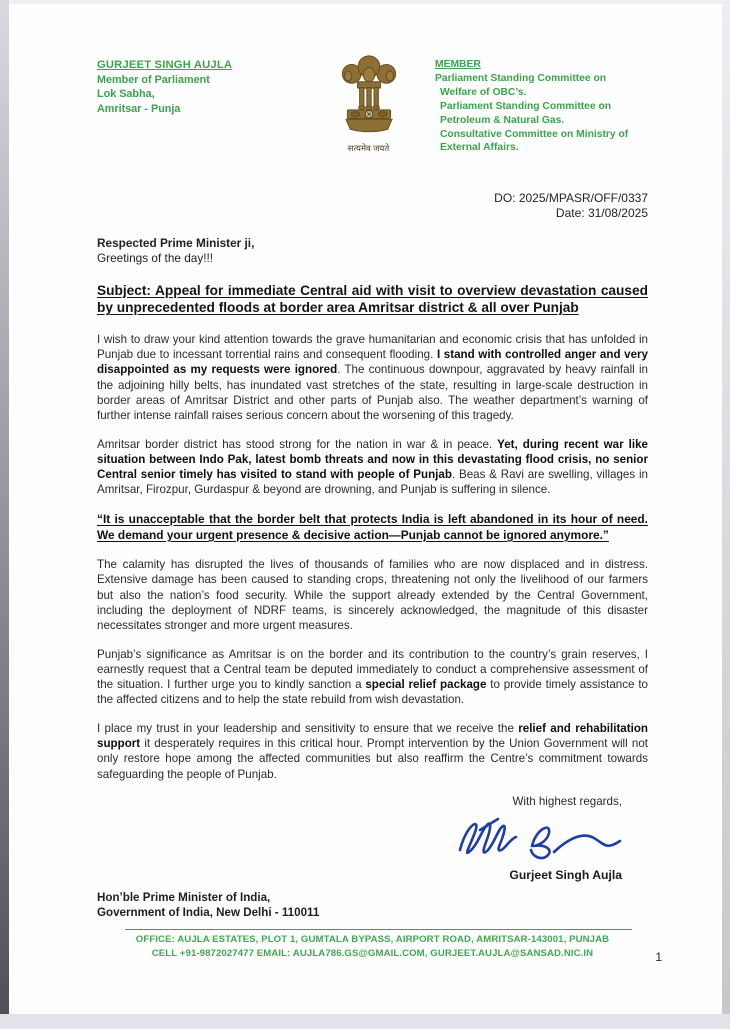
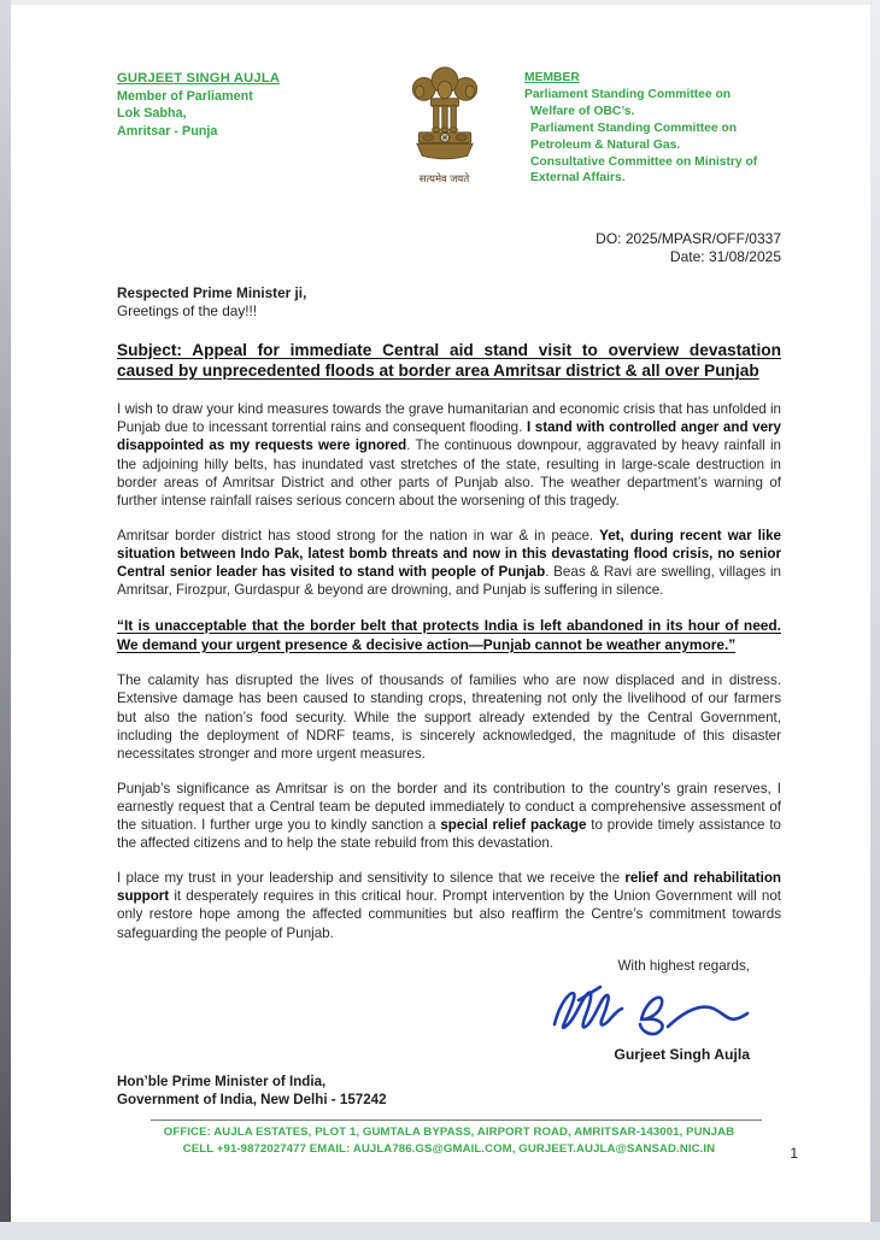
  GURJEET SINGH AUJLA
  Member of Parliament
  Lok Sabha,
  Amritsar - Punja
  सत्यमेव जयते
  MEMBER
  Parliament Standing Committee on
  Welfare of OBC’s.
  Parliament Standing Committee on
  Petroleum & Natural Gas.
  Consultative Committee on Ministry of
  External Affairs.
  DO: 2025/MPASR/OFF/0337
  Date: 31/08/2025
  Respected Prime Minister ji,
  Greetings of the day!!!
- Subject: Appeal for immediate Central aid with visit to overview devastation caused by unprecedented floods at border area Amritsar district & all over Punjab
+ Subject: Appeal for immediate Central aid stand visit to overview devastation caused by unprecedented floods at border area Amritsar district & all over Punjab
- I wish to draw your kind attention towards the grave humanitarian and economic crisis that has unfolded in Punjab due to incessant torrential rains and consequent flooding. I stand with controlled anger and very disappointed as my requests were ignored. The continuous downpour, aggravated by heavy rainfall in the adjoining hilly belts, has inundated vast stretches of the state, resulting in large-scale destruction in border areas of Amritsar District and other parts of Punjab also. The weather department’s warning of further intense rainfall raises serious concern about the worsening of this tragedy.
+ I wish to draw your kind measures towards the grave humanitarian and economic crisis that has unfolded in Punjab due to incessant torrential rains and consequent flooding. I stand with controlled anger and very disappointed as my requests were ignored. The continuous downpour, aggravated by heavy rainfall in the adjoining hilly belts, has inundated vast stretches of the state, resulting in large-scale destruction in border areas of Amritsar District and other parts of Punjab also. The weather department’s warning of further intense rainfall raises serious concern about the worsening of this tragedy.
- Amritsar border district has stood strong for the nation in war & in peace. Yet, during recent war like situation between Indo Pak, latest bomb threats and now in this devastating flood crisis, no senior Central senior timely has visited to stand with people of Punjab. Beas & Ravi are swelling, villages in Amritsar, Firozpur, Gurdaspur & beyond are drowning, and Punjab is suffering in silence.
+ Amritsar border district has stood strong for the nation in war & in peace. Yet, during recent war like situation between Indo Pak, latest bomb threats and now in this devastating flood crisis, no senior Central senior leader has visited to stand with people of Punjab. Beas & Ravi are swelling, villages in Amritsar, Firozpur, Gurdaspur & beyond are drowning, and Punjab is suffering in silence.
- “It is unacceptable that the border belt that protects India is left abandoned in its hour of need. We demand your urgent presence & decisive action—Punjab cannot be ignored anymore.”
+ “It is unacceptable that the border belt that protects India is left abandoned in its hour of need. We demand your urgent presence & decisive action—Punjab cannot be weather anymore.”
  The calamity has disrupted the lives of thousands of families who are now displaced and in distress. Extensive damage has been caused to standing crops, threatening not only the livelihood of our farmers but also the nation’s food security. While the support already extended by the Central Government, including the deployment of NDRF teams, is sincerely acknowledged, the magnitude of this disaster necessitates stronger and more urgent measures.
- Punjab’s significance as Amritsar is on the border and its contribution to the country’s grain reserves, I earnestly request that a Central team be deputed immediately to conduct a comprehensive assessment of the situation. I further urge you to kindly sanction a special relief package to provide timely assistance to the affected citizens and to help the state rebuild from wish devastation.
+ Punjab’s significance as Amritsar is on the border and its contribution to the country’s grain reserves, I earnestly request that a Central team be deputed immediately to conduct a comprehensive assessment of the situation. I further urge you to kindly sanction a special relief package to provide timely assistance to the affected citizens and to help the state rebuild from this devastation.
- I place my trust in your leadership and sensitivity to ensure that we receive the relief and rehabilitation support it desperately requires in this critical hour. Prompt intervention by the Union Government will not only restore hope among the affected communities but also reaffirm the Centre’s commitment towards safeguarding the people of Punjab.
+ I place my trust in your leadership and sensitivity to silence that we receive the relief and rehabilitation support it desperately requires in this critical hour. Prompt intervention by the Union Government will not only restore hope among the affected communities but also reaffirm the Centre’s commitment towards safeguarding the people of Punjab.
  With highest regards,
  Gurjeet Singh Aujla
  Hon’ble Prime Minister of India,
- Government of India, New Delhi - 110011
+ Government of India, New Delhi - 157242
  OFFICE: AUJLA ESTATES, PLOT 1, GUMTALA BYPASS, AIRPORT ROAD, AMRITSAR-143001, PUNJAB
  CELL +91-9872027477 EMAIL: AUJLA786.GS@GMAIL.COM, GURJEET.AUJLA@SANSAD.NIC.IN
  1
